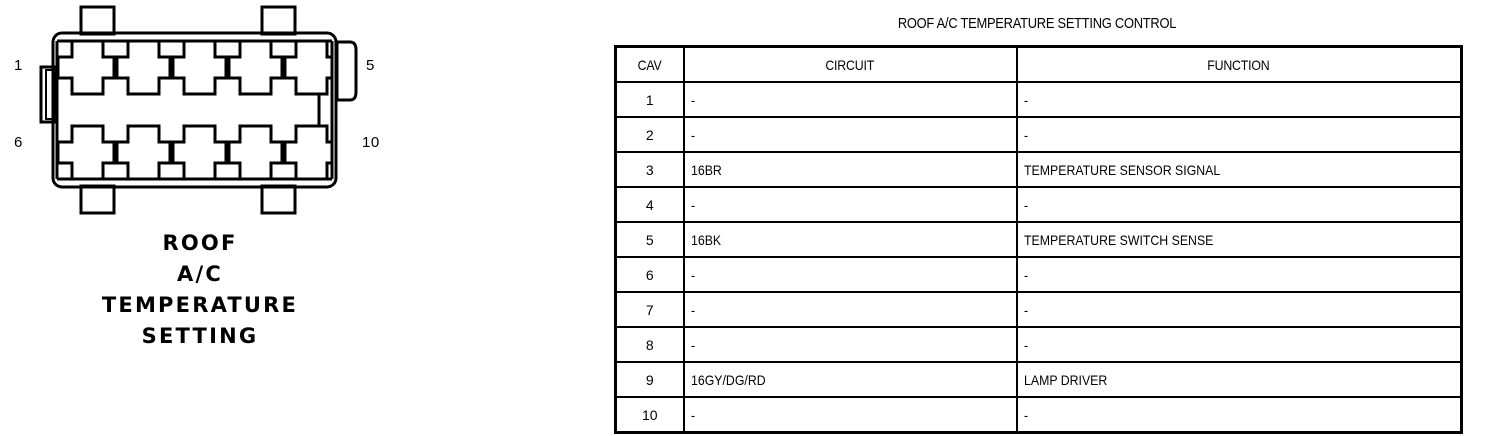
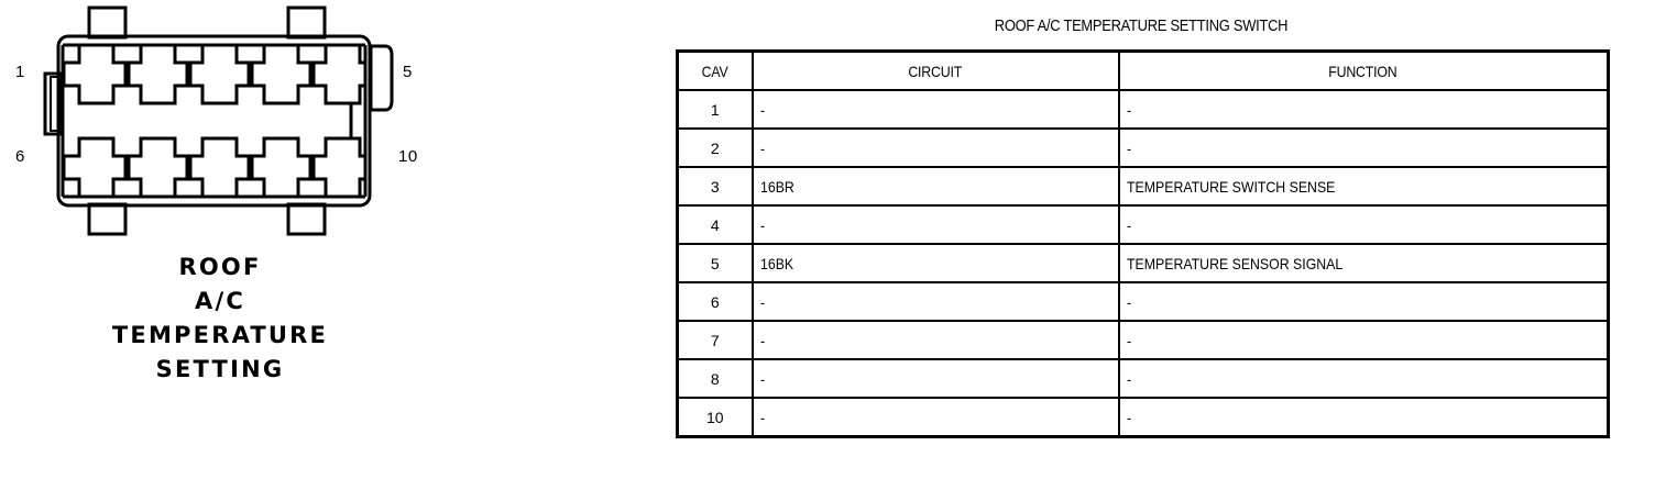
  1
  6
  5
  10
  ROOF
  A/C
  TEMPERATURE
  SETTING
- ROOF A/C TEMPERATURE SETTING CONTROL
+ ROOF A/C TEMPERATURE SETTING SWITCH
  CAV	CIRCUIT	FUNCTION
  1	-	-
  2	-	-
- 3	16BR	TEMPERATURE SENSOR SIGNAL
+ 3	16BR	TEMPERATURE SWITCH SENSE
  4	-	-
- 5	16BK	TEMPERATURE SWITCH SENSE
+ 5	16BK	TEMPERATURE SENSOR SIGNAL
  6	-	-
  7	-	-
  8	-	-
- 9	16GY/DG/RD	LAMP DRIVER
  10	-	-
